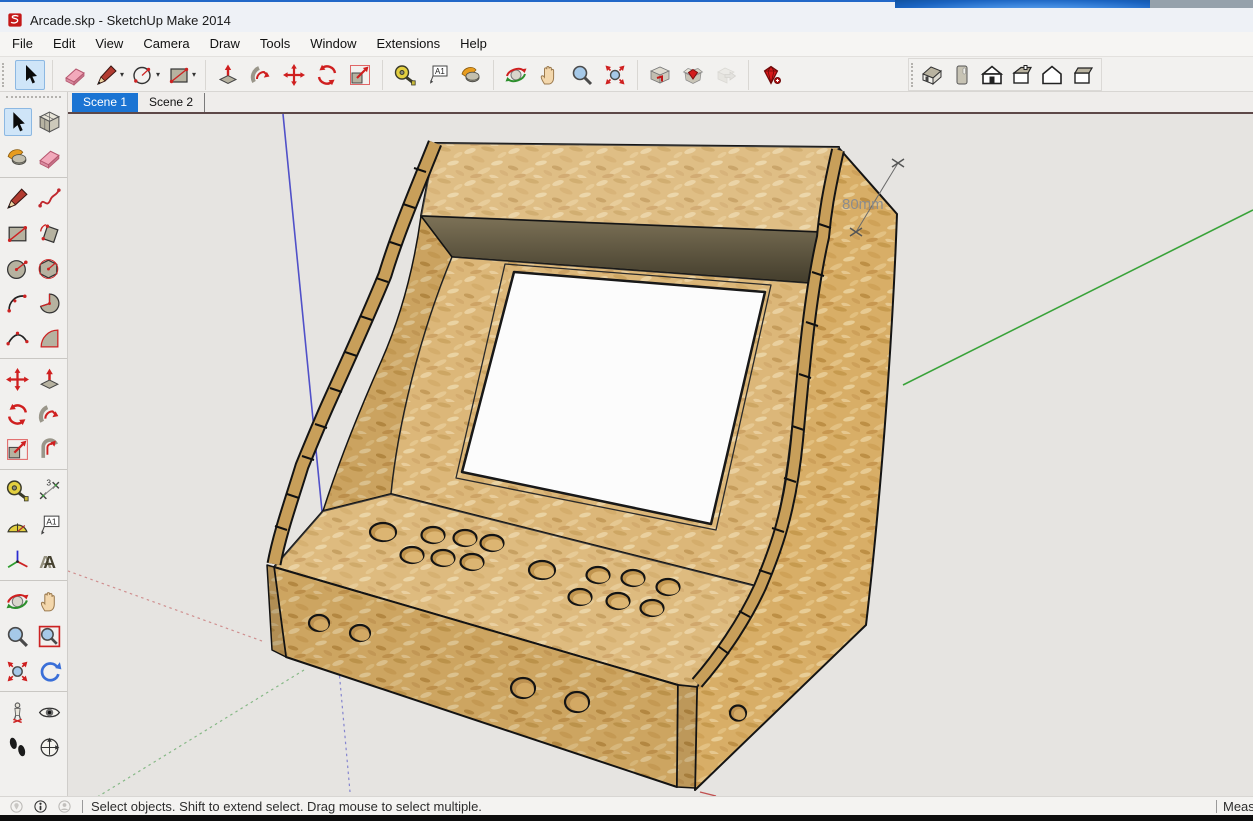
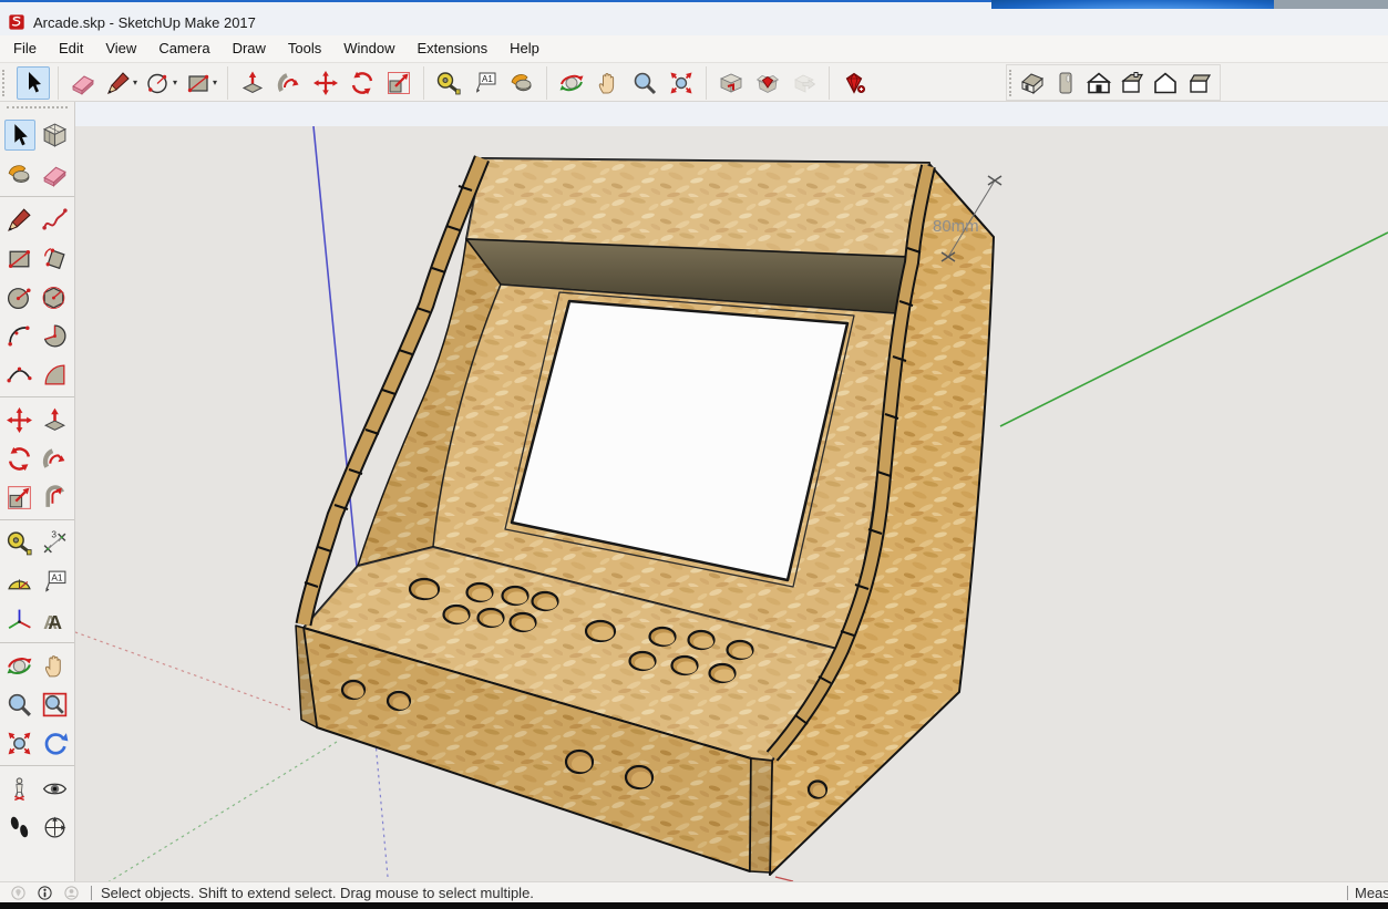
- Arcade.skp - SketchUp Make 2014
+ Arcade.skp - SketchUp Make 2017
  File
  Edit
  View
  Camera
  Draw
  Tools
  Window
  Extensions
  Help
  ▾
  ▾
  ▾
- Scene 1
- Scene 2
  80mm
  Select objects. Shift to extend select. Drag mouse to select multiple.
  Meas
